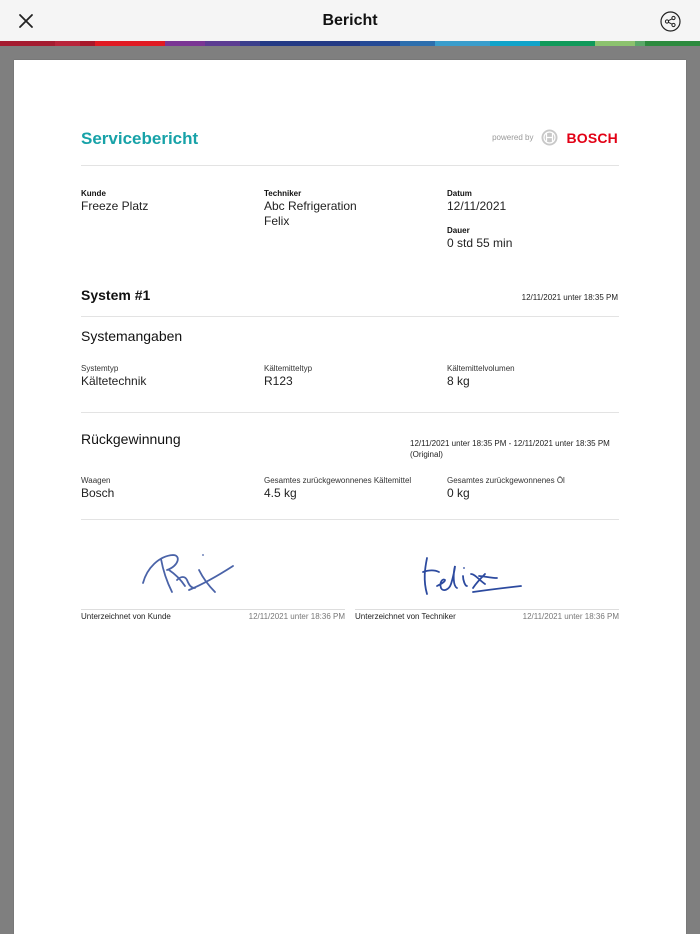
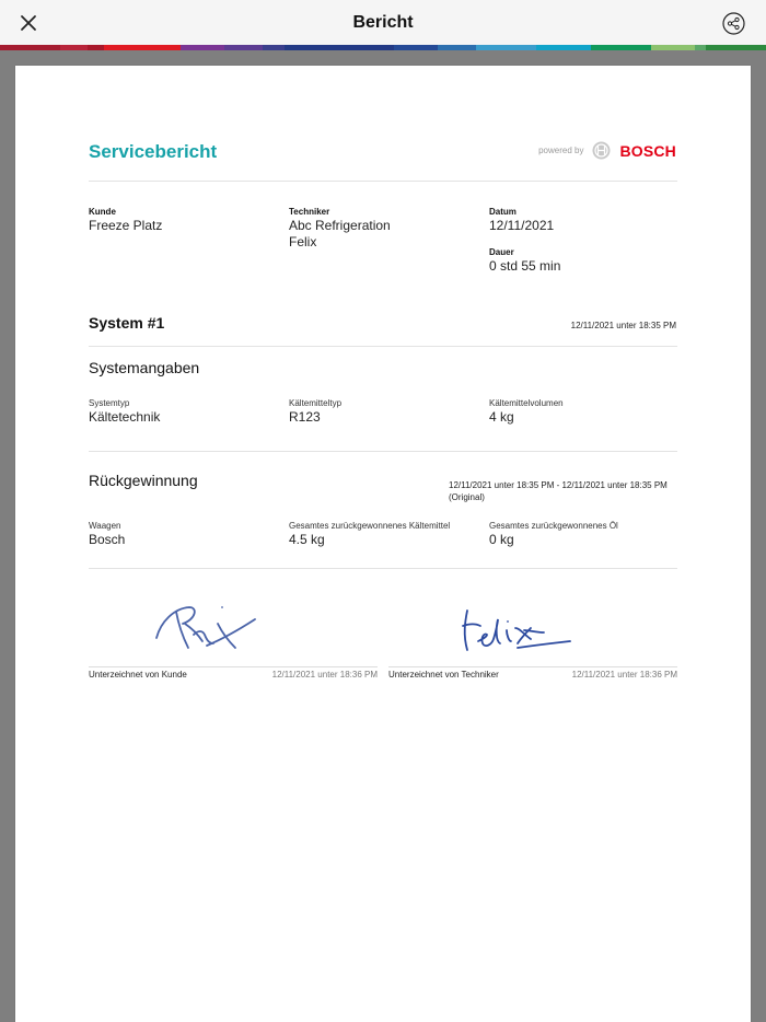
  Bericht
  Servicebericht
  powered by
  BOSCH
  Kunde
  Freeze Platz
  Techniker
  Abc Refrigeration
  Felix
  Datum
  12/11/2021
  Dauer
  0 std 55 min
  System #1
  12/11/2021 unter 18:35 PM
  Systemangaben
  Systemtyp
  Kältetechnik
  Kältemitteltyp
  R123
  Kältemittelvolumen
- 8 kg
+ 4 kg
  Rückgewinnung
  12/11/2021 unter 18:35 PM - 12/11/2021 unter 18:35 PM (Original)
  Waagen
  Bosch
  Gesamtes zurückgewonnenes Kältemittel
  4.5 kg
  Gesamtes zurückgewonnenes Öl
  0 kg
  Unterzeichnet von Kunde
  12/11/2021 unter 18:36 PM
  Unterzeichnet von Techniker
  12/11/2021 unter 18:36 PM
